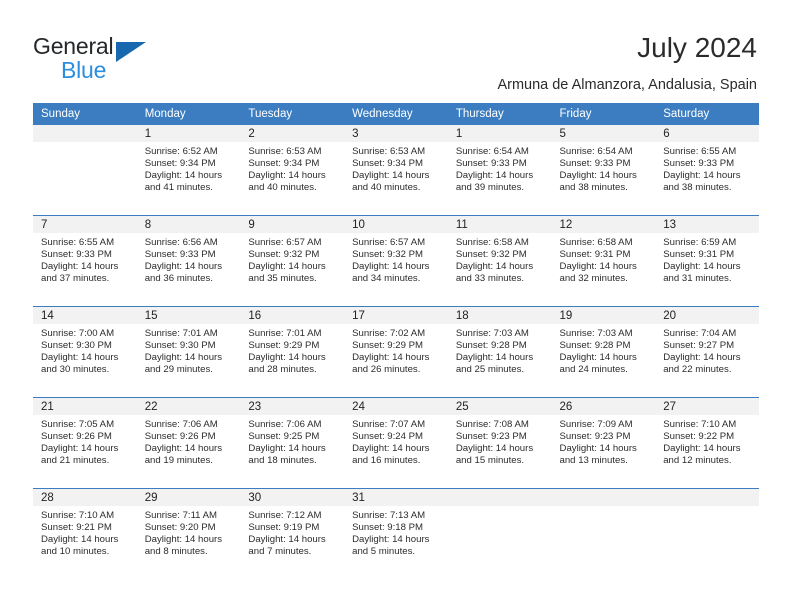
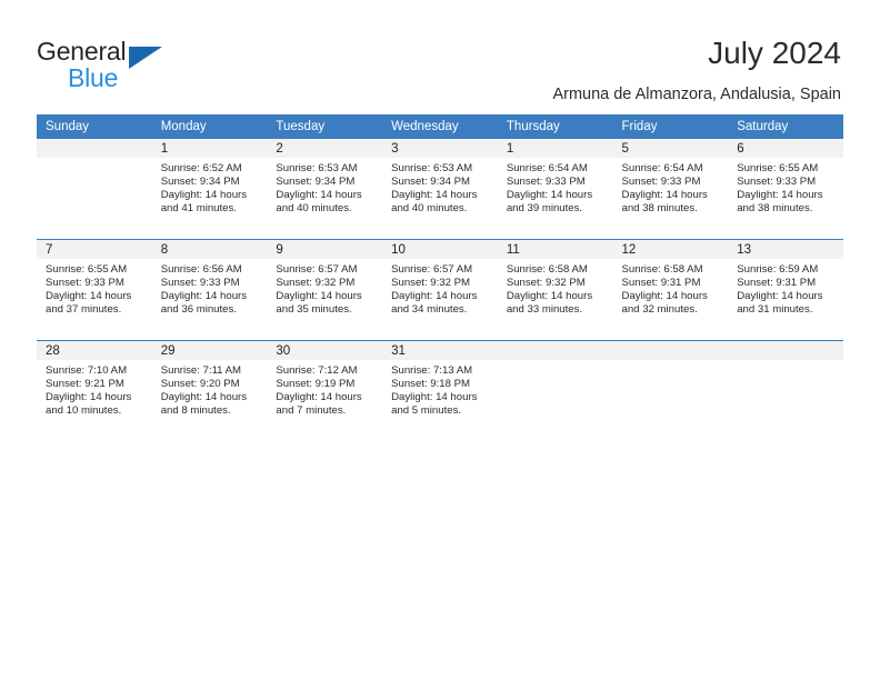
  General
  Blue
  July 2024
  Armuna de Almanzora, Andalusia, Spain
  Sunday	Monday	Tuesday	Wednesday	Thursday	Friday	Saturday
  	1 Sunrise: 6:52 AM Sunset: 9:34 PM Daylight: 14 hours and 41 minutes.	2 Sunrise: 6:53 AM Sunset: 9:34 PM Daylight: 14 hours and 40 minutes.	3 Sunrise: 6:53 AM Sunset: 9:34 PM Daylight: 14 hours and 40 minutes.	1 Sunrise: 6:54 AM Sunset: 9:33 PM Daylight: 14 hours and 39 minutes.	5 Sunrise: 6:54 AM Sunset: 9:33 PM Daylight: 14 hours and 38 minutes.	6 Sunrise: 6:55 AM Sunset: 9:33 PM Daylight: 14 hours and 38 minutes.
  7 Sunrise: 6:55 AM Sunset: 9:33 PM Daylight: 14 hours and 37 minutes.	8 Sunrise: 6:56 AM Sunset: 9:33 PM Daylight: 14 hours and 36 minutes.	9 Sunrise: 6:57 AM Sunset: 9:32 PM Daylight: 14 hours and 35 minutes.	10 Sunrise: 6:57 AM Sunset: 9:32 PM Daylight: 14 hours and 34 minutes.	11 Sunrise: 6:58 AM Sunset: 9:32 PM Daylight: 14 hours and 33 minutes.	12 Sunrise: 6:58 AM Sunset: 9:31 PM Daylight: 14 hours and 32 minutes.	13 Sunrise: 6:59 AM Sunset: 9:31 PM Daylight: 14 hours and 31 minutes.
- 14 Sunrise: 7:00 AM Sunset: 9:30 PM Daylight: 14 hours and 30 minutes.	15 Sunrise: 7:01 AM Sunset: 9:30 PM Daylight: 14 hours and 29 minutes.	16 Sunrise: 7:01 AM Sunset: 9:29 PM Daylight: 14 hours and 28 minutes.	17 Sunrise: 7:02 AM Sunset: 9:29 PM Daylight: 14 hours and 26 minutes.	18 Sunrise: 7:03 AM Sunset: 9:28 PM Daylight: 14 hours and 25 minutes.	19 Sunrise: 7:03 AM Sunset: 9:28 PM Daylight: 14 hours and 24 minutes.	20 Sunrise: 7:04 AM Sunset: 9:27 PM Daylight: 14 hours and 22 minutes.
- 21 Sunrise: 7:05 AM Sunset: 9:26 PM Daylight: 14 hours and 21 minutes.	22 Sunrise: 7:06 AM Sunset: 9:26 PM Daylight: 14 hours and 19 minutes.	23 Sunrise: 7:06 AM Sunset: 9:25 PM Daylight: 14 hours and 18 minutes.	24 Sunrise: 7:07 AM Sunset: 9:24 PM Daylight: 14 hours and 16 minutes.	25 Sunrise: 7:08 AM Sunset: 9:23 PM Daylight: 14 hours and 15 minutes.	26 Sunrise: 7:09 AM Sunset: 9:23 PM Daylight: 14 hours and 13 minutes.	27 Sunrise: 7:10 AM Sunset: 9:22 PM Daylight: 14 hours and 12 minutes.
  28 Sunrise: 7:10 AM Sunset: 9:21 PM Daylight: 14 hours and 10 minutes.	29 Sunrise: 7:11 AM Sunset: 9:20 PM Daylight: 14 hours and 8 minutes.	30 Sunrise: 7:12 AM Sunset: 9:19 PM Daylight: 14 hours and 7 minutes.	31 Sunrise: 7:13 AM Sunset: 9:18 PM Daylight: 14 hours and 5 minutes.
